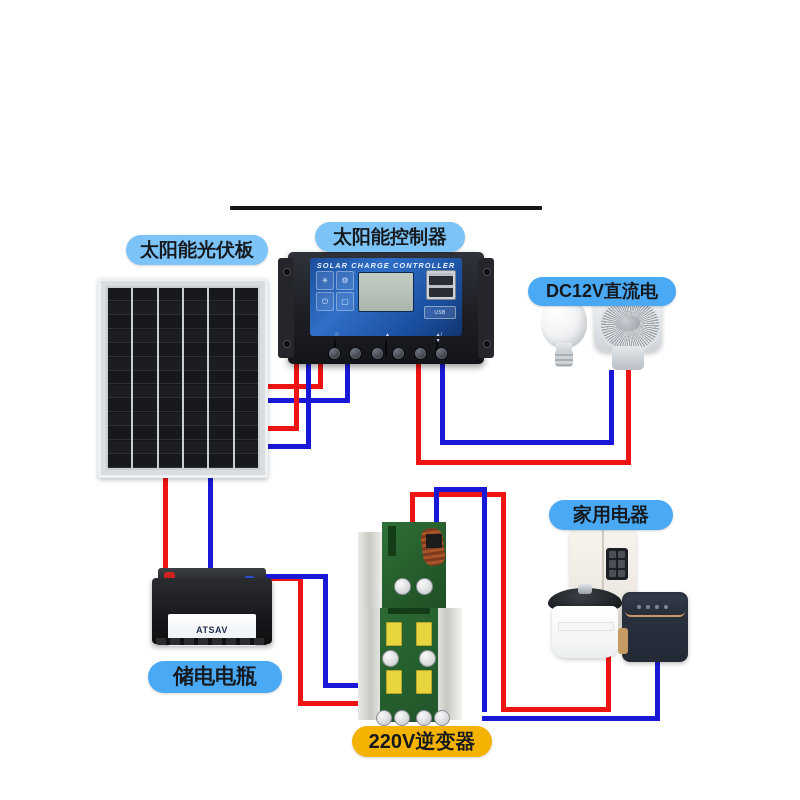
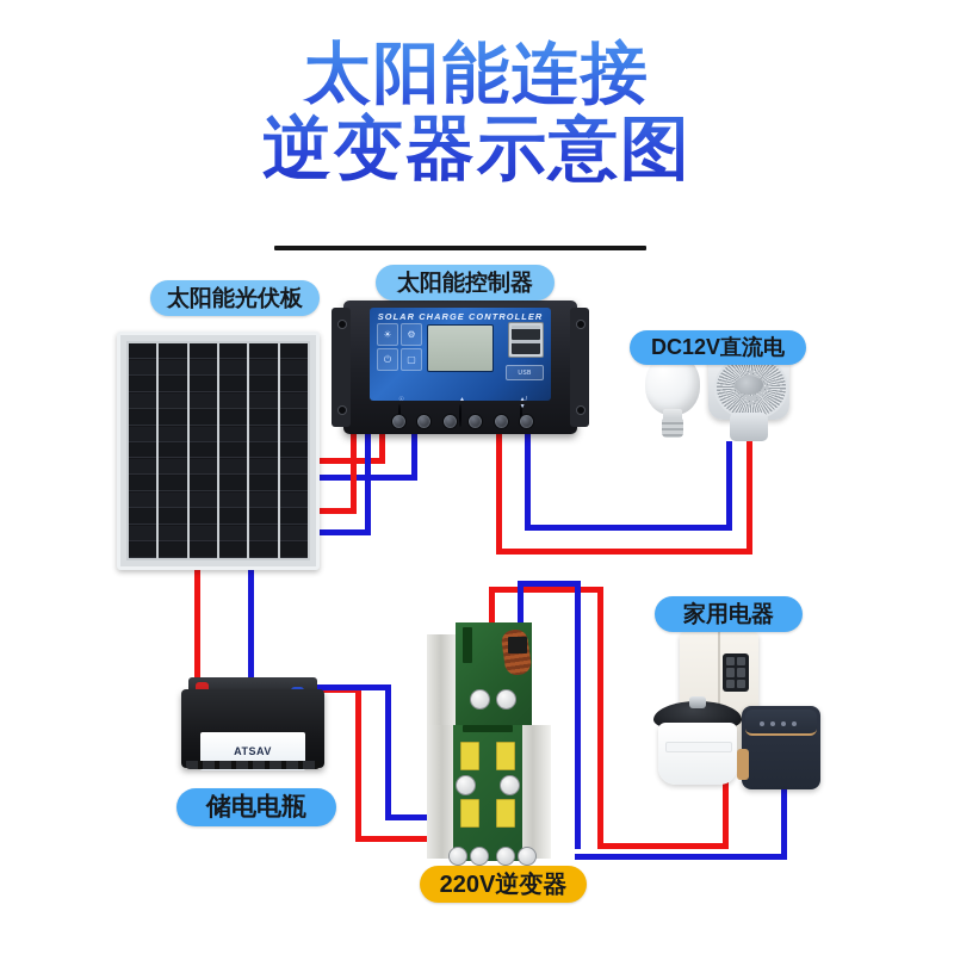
+ 太阳能连接
+ 逆变器示意图
  SOLAR CHARGE CONTROLLER
  ☀
  ⚙
  ⏻
  ▢
  ATSAV
  太阳能光伏板
  太阳能控制器
  DC12V直流电
  家用电器
  储电电瓶
  220V逆变器
